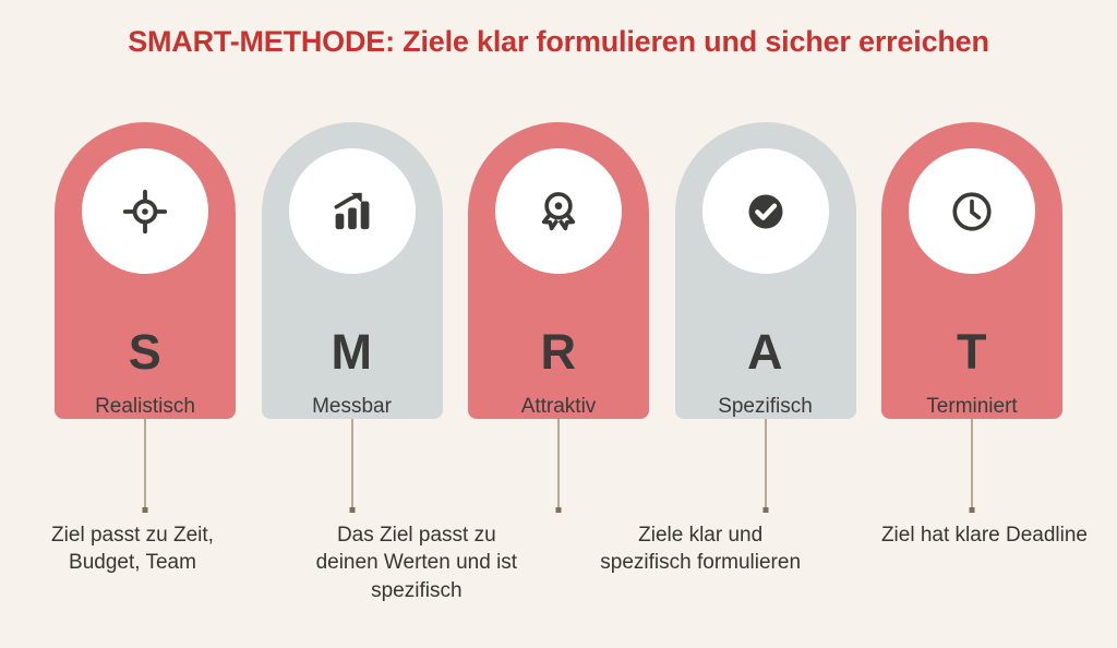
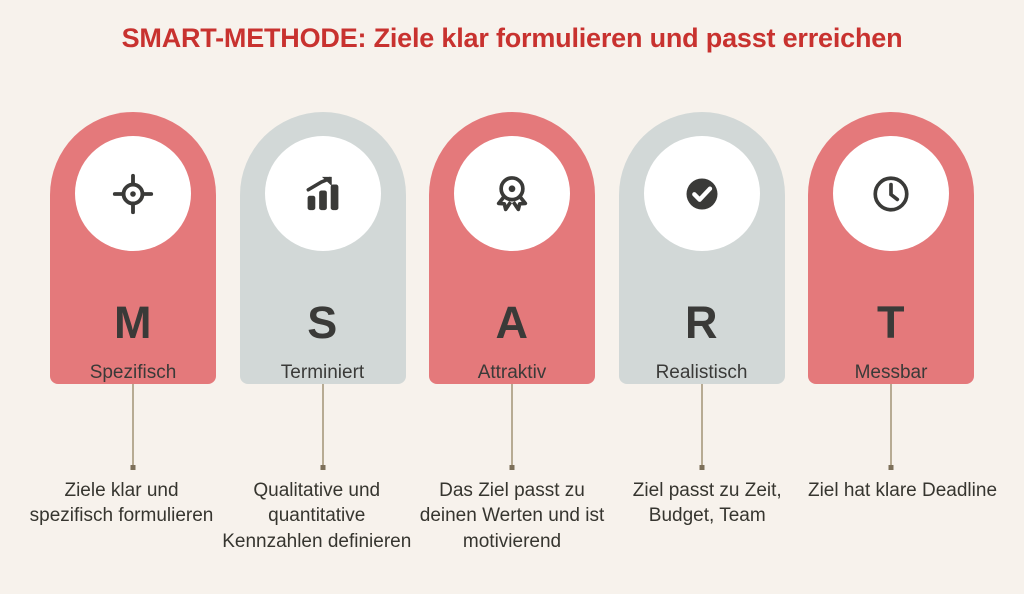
- SMART-METHODE: Ziele klar formulieren und sicher erreichen
+ SMART-METHODE: Ziele klar formulieren und passt erreichen
- S
+ M
- Realistisch
+ Spezifisch
- M
+ S
- Messbar
+ Terminiert
- R
+ A
  Attraktiv
- A
+ R
- Spezifisch
+ Realistisch
  T
- Terminiert
+ Messbar
- Ziel passt zu Zeit, Budget, Team
+ Ziele klar und spezifisch formulieren
+ Qualitative und quantitative Kennzahlen definieren
- Das Ziel passt zu deinen Werten und ist spezifisch
+ Das Ziel passt zu deinen Werten und ist motivierend
- Ziele klar und spezifisch formulieren
+ Ziel passt zu Zeit, Budget, Team
  Ziel hat klare Deadline
